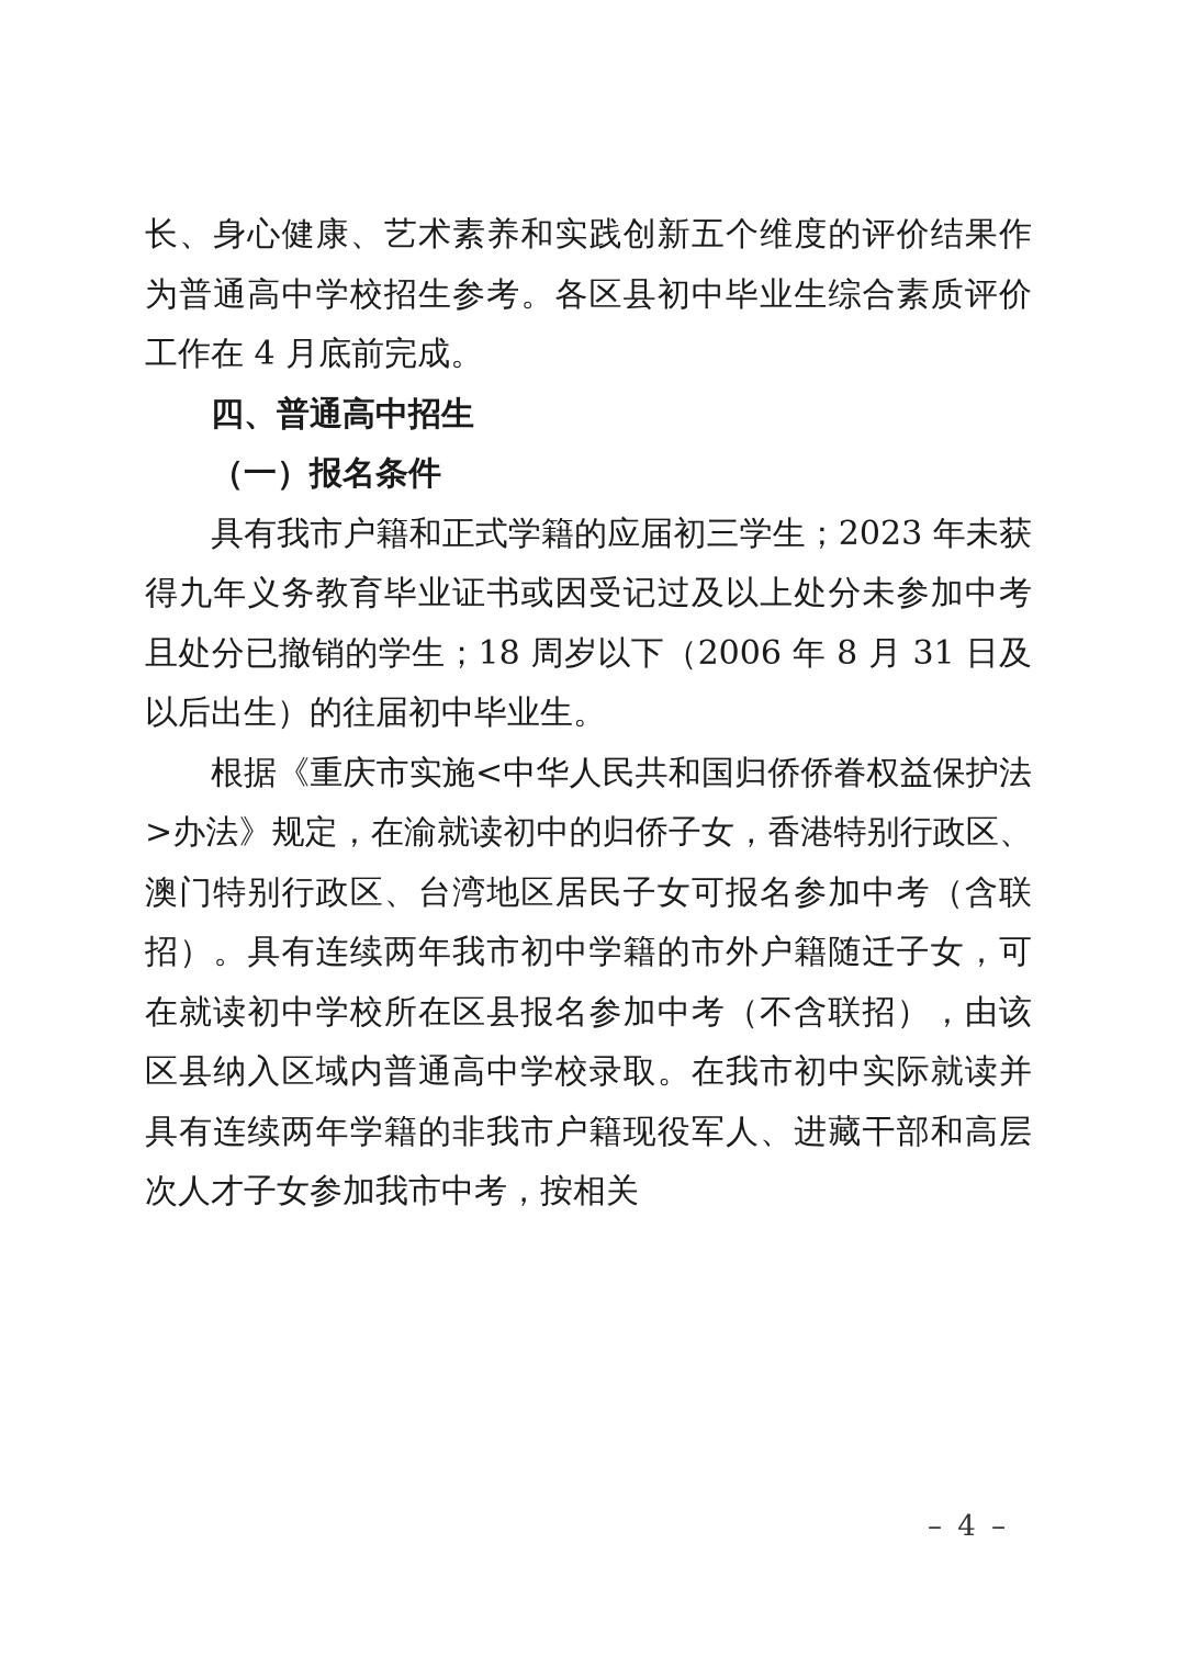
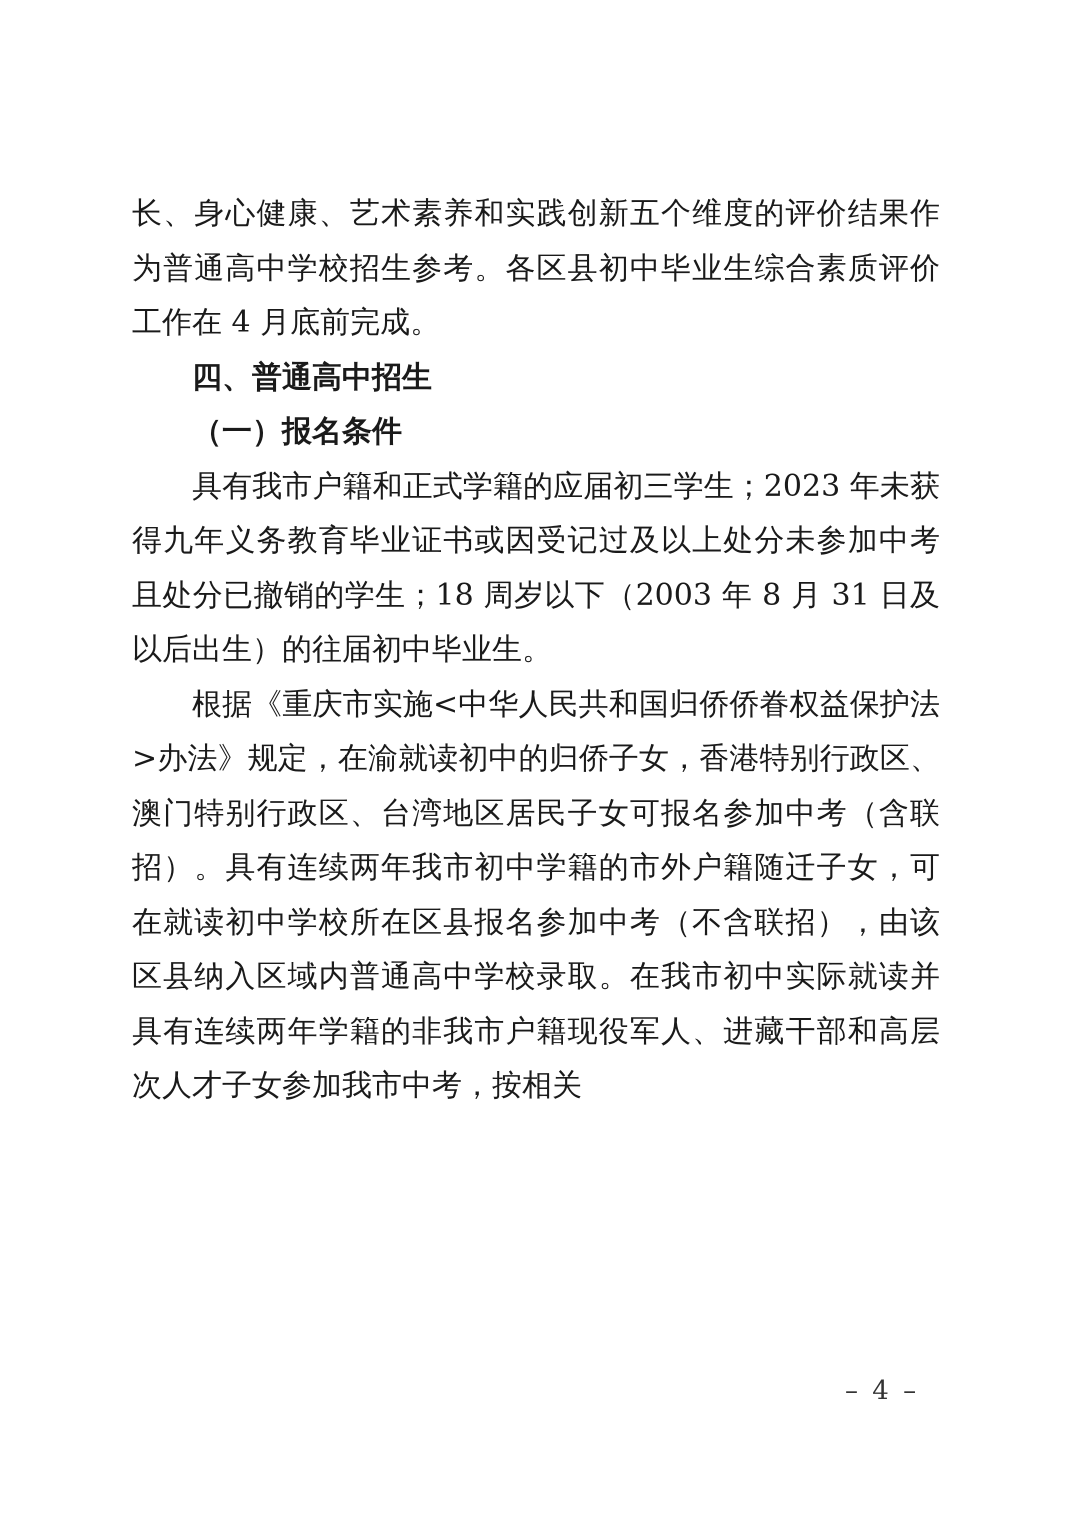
  长、身心健康、艺术素养和实践创新五个维度的评价结果作为普通高中学校招生参考。各区县初中毕业生综合素质评价工作在 4 月底前完成。
  四、普通高中招生
  （一）报名条件
- 具有我市户籍和正式学籍的应届初三学生；2023 年未获得九年义务教育毕业证书或因受记过及以上处分未参加中考且处分已撤销的学生；18 周岁以下（2006 年 8 月 31 日及以后出生）的往届初中毕业生。
+ 具有我市户籍和正式学籍的应届初三学生；2023 年未获得九年义务教育毕业证书或因受记过及以上处分未参加中考且处分已撤销的学生；18 周岁以下（2003 年 8 月 31 日及以后出生）的往届初中毕业生。
  根据《重庆市实施<中华人民共和国归侨侨眷权益保护法>办法》规定，在渝就读初中的归侨子女，香港特别行政区、澳门特别行政区、台湾地区居民子女可报名参加中考（含联招）。具有连续两年我市初中学籍的市外户籍随迁子女，可在就读初中学校所在区县报名参加中考（不含联招），由该区县纳入区域内普通高中学校录取。在我市初中实际就读并具有连续两年学籍的非我市户籍现役军人、进藏干部和高层次人才子女参加我市中考，按相关
  – 4 –
